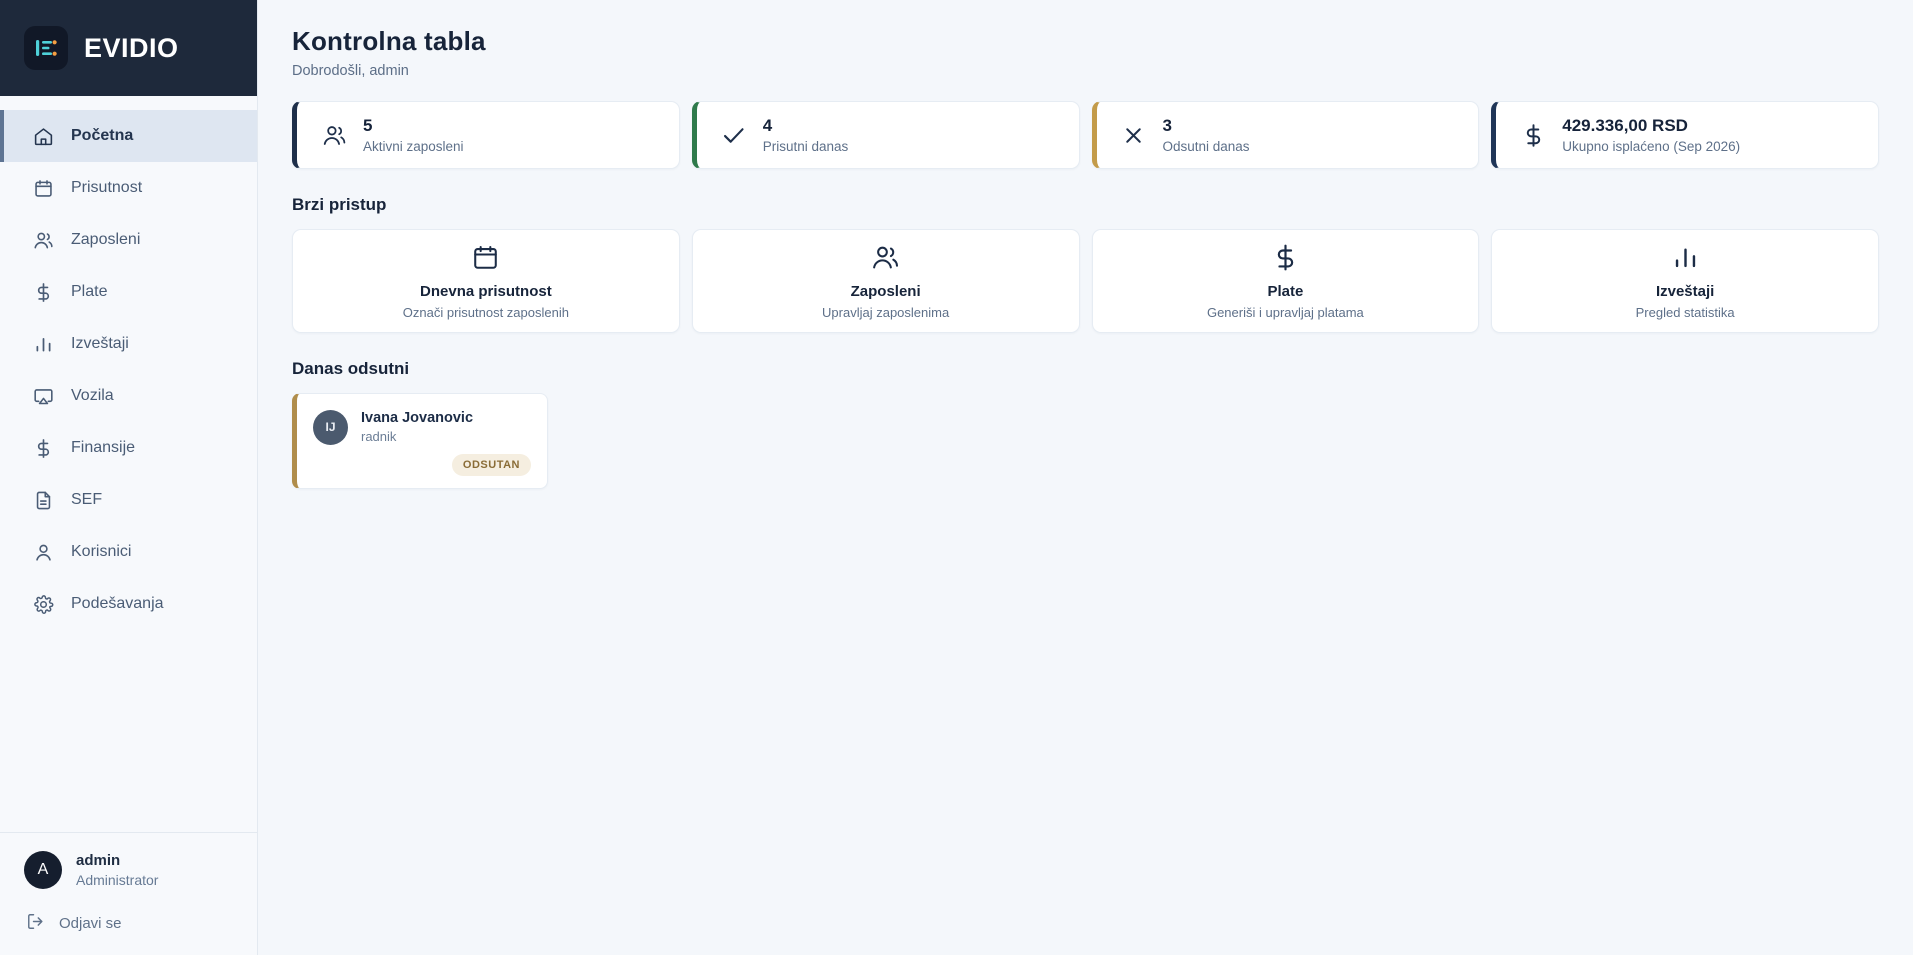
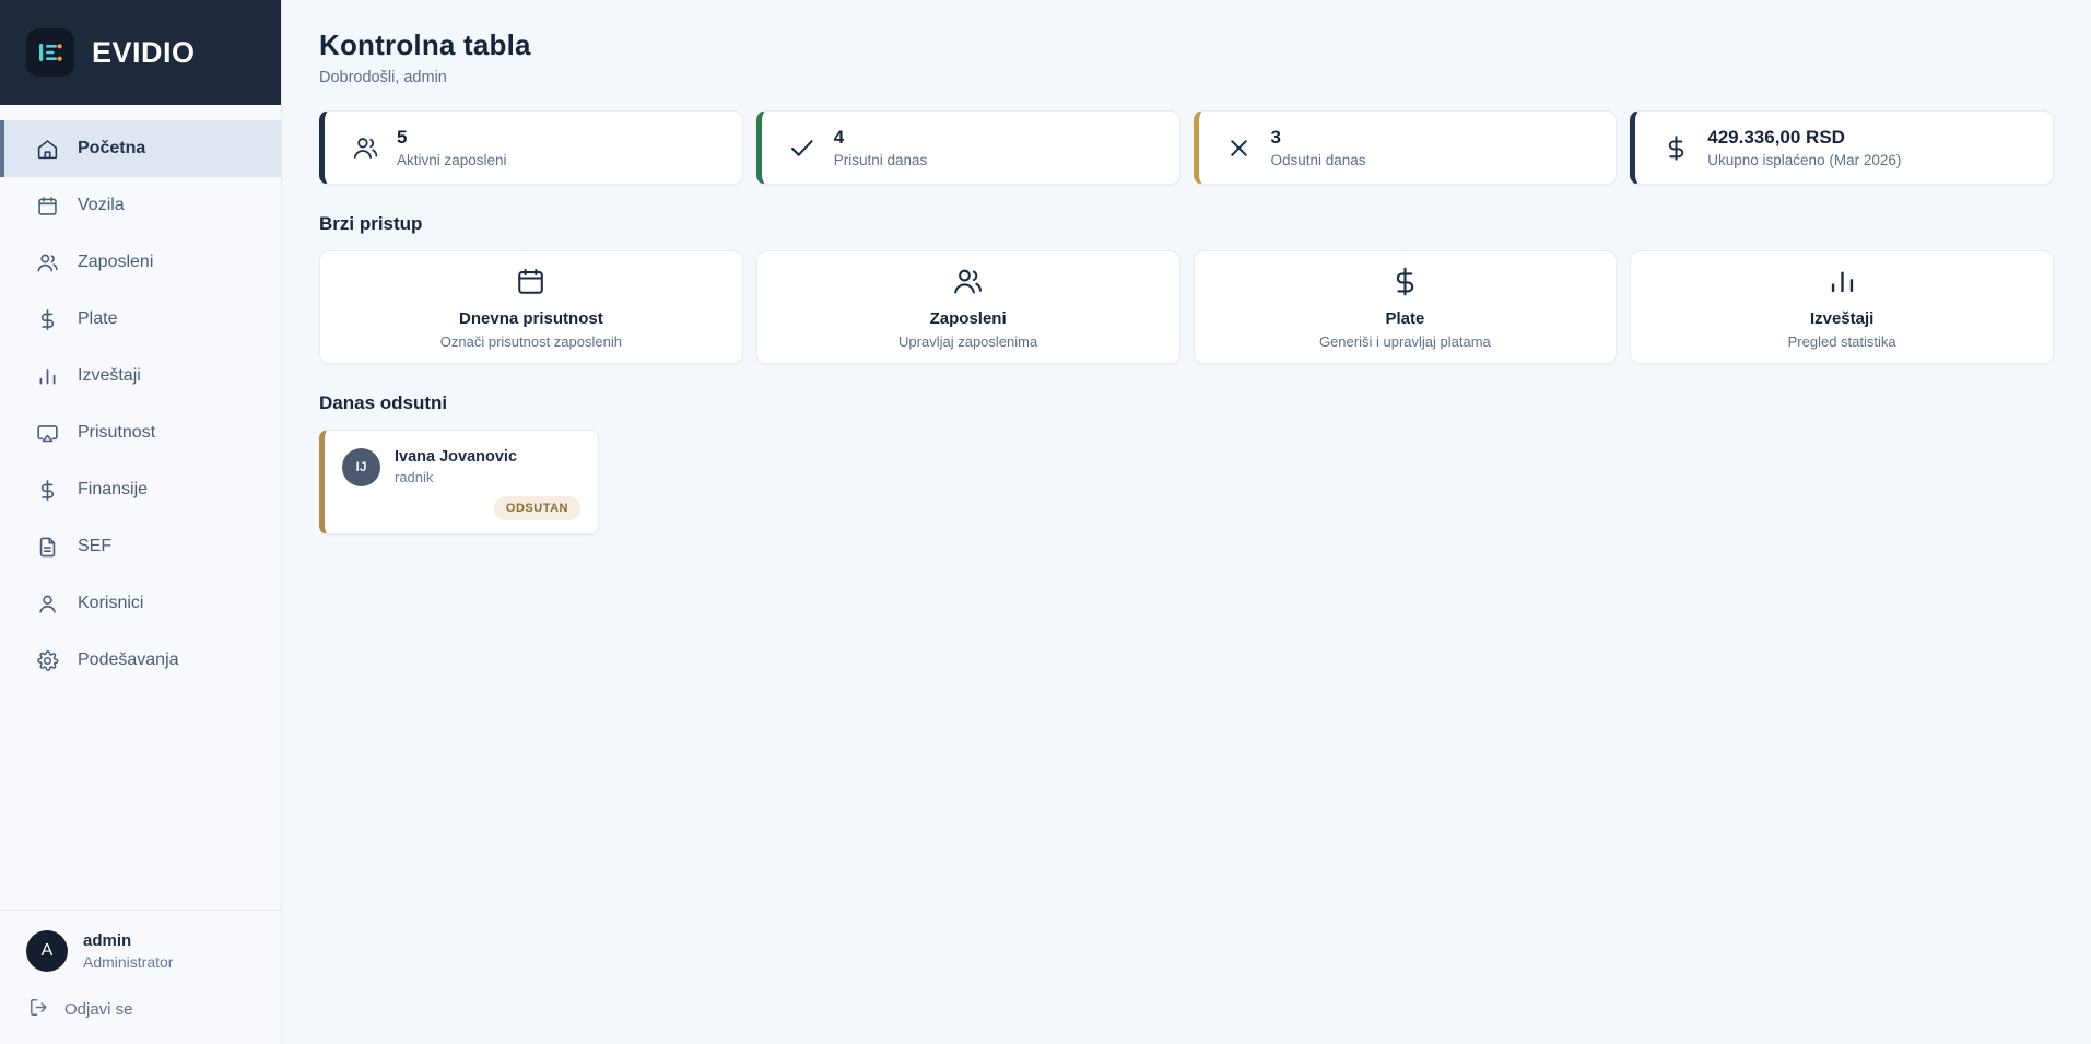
  EVIDIO
  Početna
- Prisutnost
+ Vozila
  Zaposleni
  Plate
  Izveštaji
- Vozila
+ Prisutnost
  Finansije
  SEF
  Korisnici
  Podešavanja
  A
  admin
  Administrator
  Odjavi se
  Kontrolna tabla
  Dobrodošli, admin
  5
  Aktivni zaposleni
  4
  Prisutni danas
  3
  Odsutni danas
  429.336,00 RSD
- Ukupno isplaćeno (Sep 2026)
+ Ukupno isplaćeno (Mar 2026)
  Brzi pristup
  Dnevna prisutnost
  Označi prisutnost zaposlenih
  Zaposleni
  Upravljaj zaposlenima
  Plate
  Generiši i upravljaj platama
  Izveštaji
  Pregled statistika
  Danas odsutni
  IJ
  Ivana Jovanovic
  radnik
  ODSUTAN
